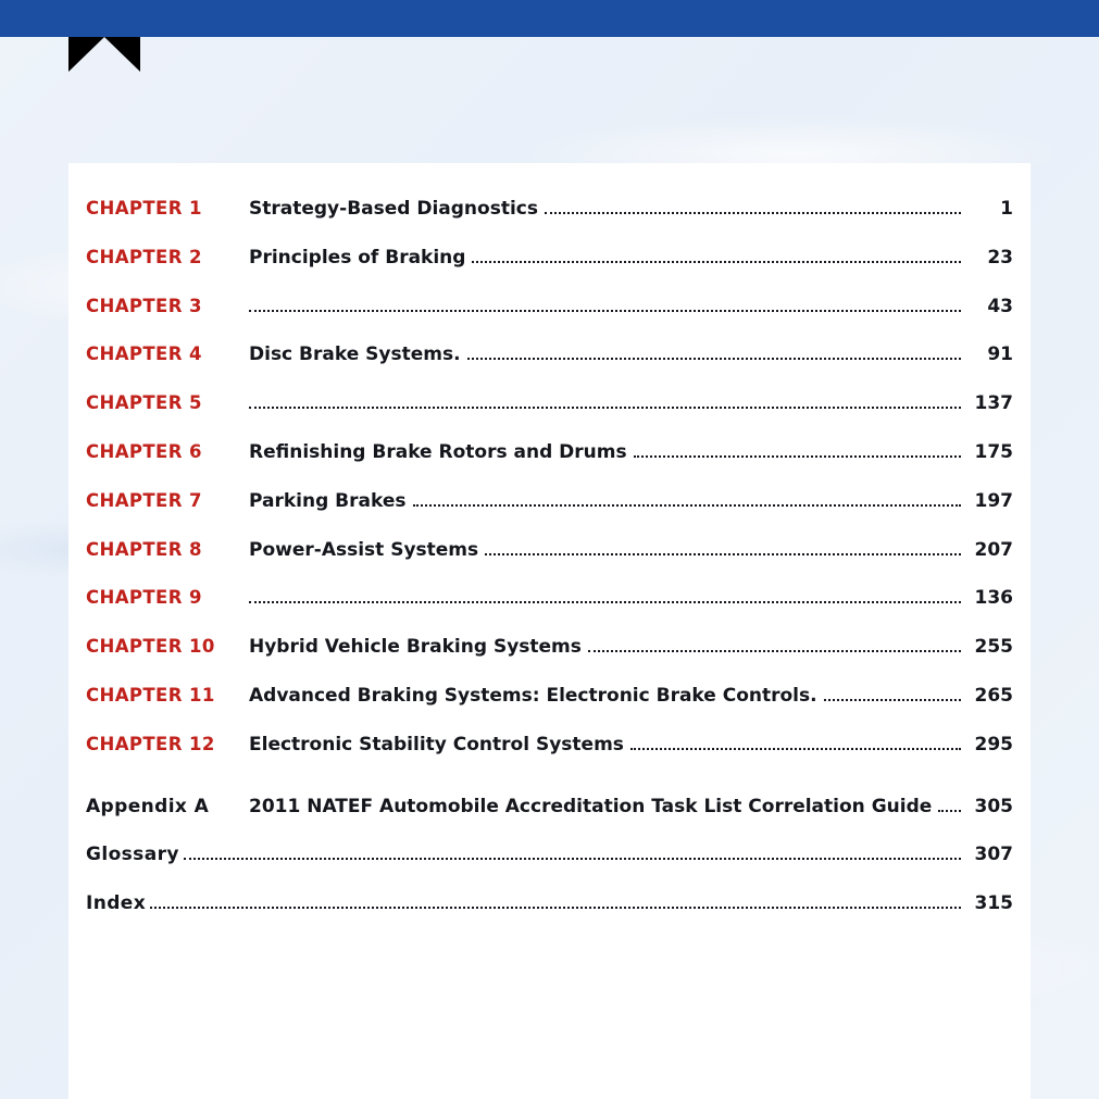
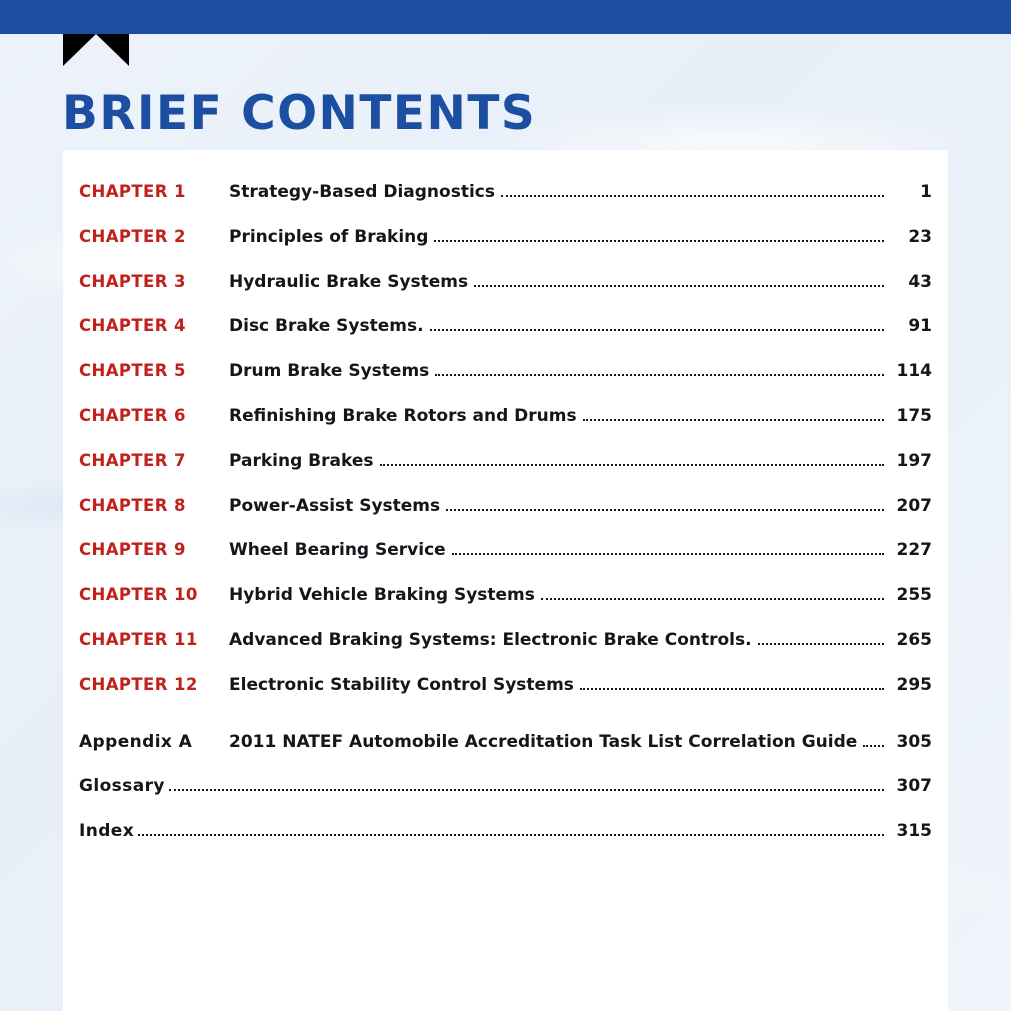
+ BRIEF CONTENTS
  CHAPTER 1
  Strategy-Based Diagnostics
  1
  CHAPTER 2
  Principles of Braking
  23
  CHAPTER 3
+ Hydraulic Brake Systems
  43
  CHAPTER 4
  Disc Brake Systems.
  91
  CHAPTER 5
+ Drum Brake Systems
- 137
+ 114
  CHAPTER 6
  Refinishing Brake Rotors and Drums
  175
  CHAPTER 7
  Parking Brakes
  197
  CHAPTER 8
  Power-Assist Systems
  207
  CHAPTER 9
+ Wheel Bearing Service
- 136
+ 227
  CHAPTER 10
  Hybrid Vehicle Braking Systems
  255
  CHAPTER 11
  Advanced Braking Systems: Electronic Brake Controls.
  265
  CHAPTER 12
  Electronic Stability Control Systems
  295
  Appendix A
  2011 NATEF Automobile Accreditation Task List Correlation Guide
  305
  Glossary
  307
  Index
  315
